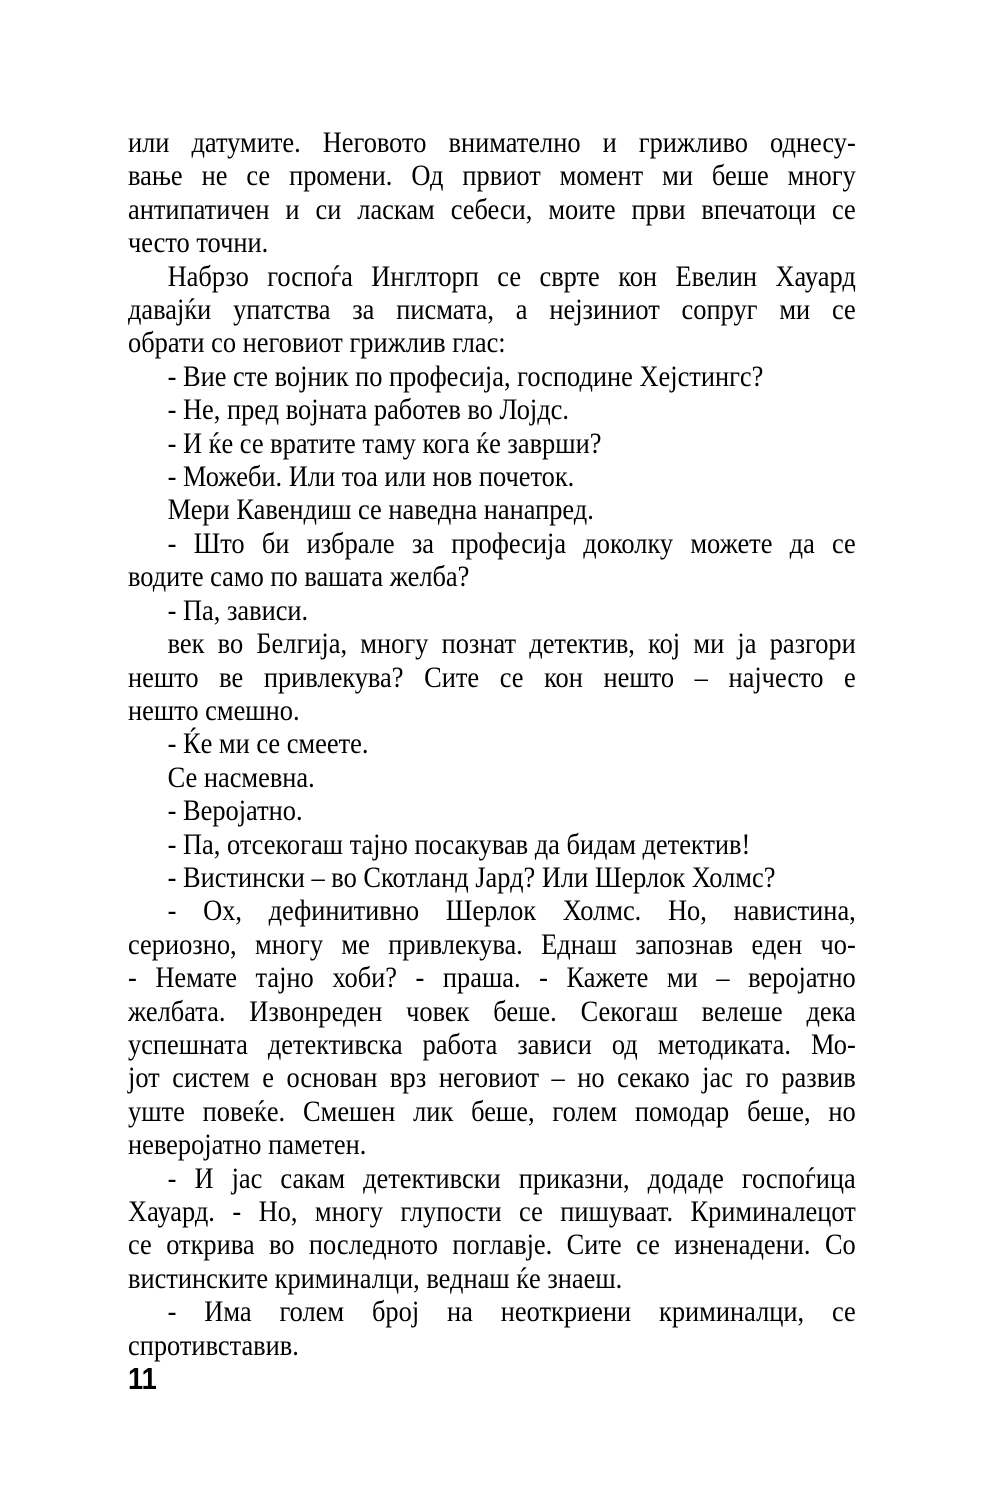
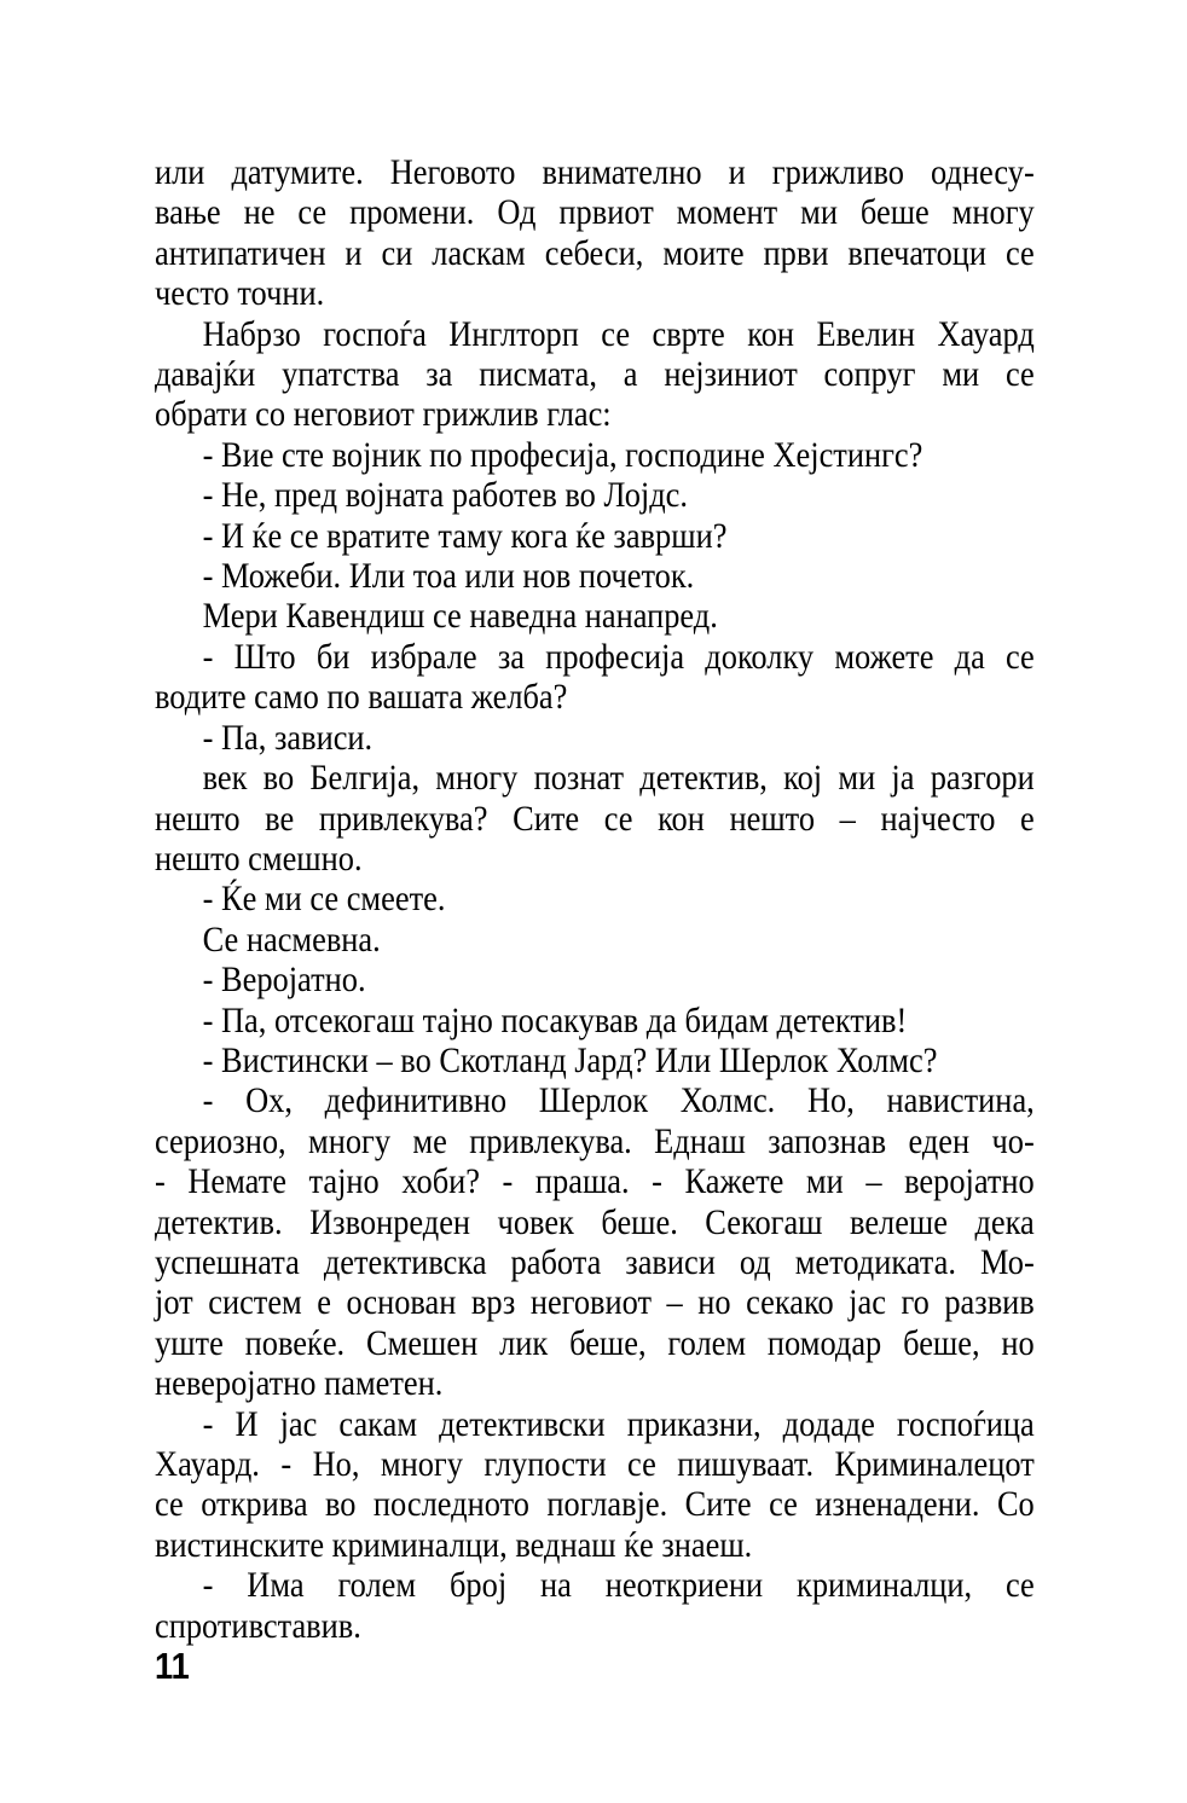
  или датумите. Неговото внимателно и грижливо однесу-
  вање не се промени. Од првиот момент ми беше многу
  антипатичен и си ласкам себеси, моите први впечатоци се
  често точни.
  Набрзо госпоѓа Инглторп се сврте кон Евелин Хауард
  давајќи упатства за писмата, а нејзиниот сопруг ми се
  обрати со неговиот грижлив глас:
  - Вие сте војник по професија, господине Хејстингс?
  - Не, пред војната работев во Лојдс.
  - И ќе се вратите таму кога ќе заврши?
  - Можеби. Или тоа или нов почеток.
  Мери Кавендиш се наведна нанапред.
  - Што би избрале за професија доколку можете да се
  водите само по вашата желба?
  - Па, зависи.
  век во Белгија, многу познат детектив, кој ми ја разгори
  нешто ве привлекува? Сите се кон нешто – најчесто е
  нешто смешно.
  - Ќе ми се смеете.
  Се насмевна.
  - Веројатно.
  - Па, отсекогаш тајно посакував да бидам детектив!
  - Вистински – во Скотланд Јард? Или Шерлок Холмс?
  - Ох, дефинитивно Шерлок Холмс. Но, навистина,
  сериозно, многу ме привлекува. Еднаш запознав еден чо-
  - Немате тајно хоби? - праша. - Кажете ми – веројатно
- желбата. Извонреден човек беше. Секогаш велеше дека
+ детектив. Извонреден човек беше. Секогаш велеше дека
  успешната детективска работа зависи од методиката. Мо-
  јот систем е основан врз неговиот – но секако јас го развив
  уште повеќе. Смешен лик беше, голем помодар беше, но
  неверојатно паметен.
  - И јас сакам детективски приказни, додаде госпоѓица
  Хауард. - Но, многу глупости се пишуваат. Криминалецот
  се открива во последното поглавје. Сите се изненадени. Со
  вистинските криминалци, веднаш ќе знаеш.
  - Има голем број на неоткриени криминалци, се
  спротивставив.
  11
